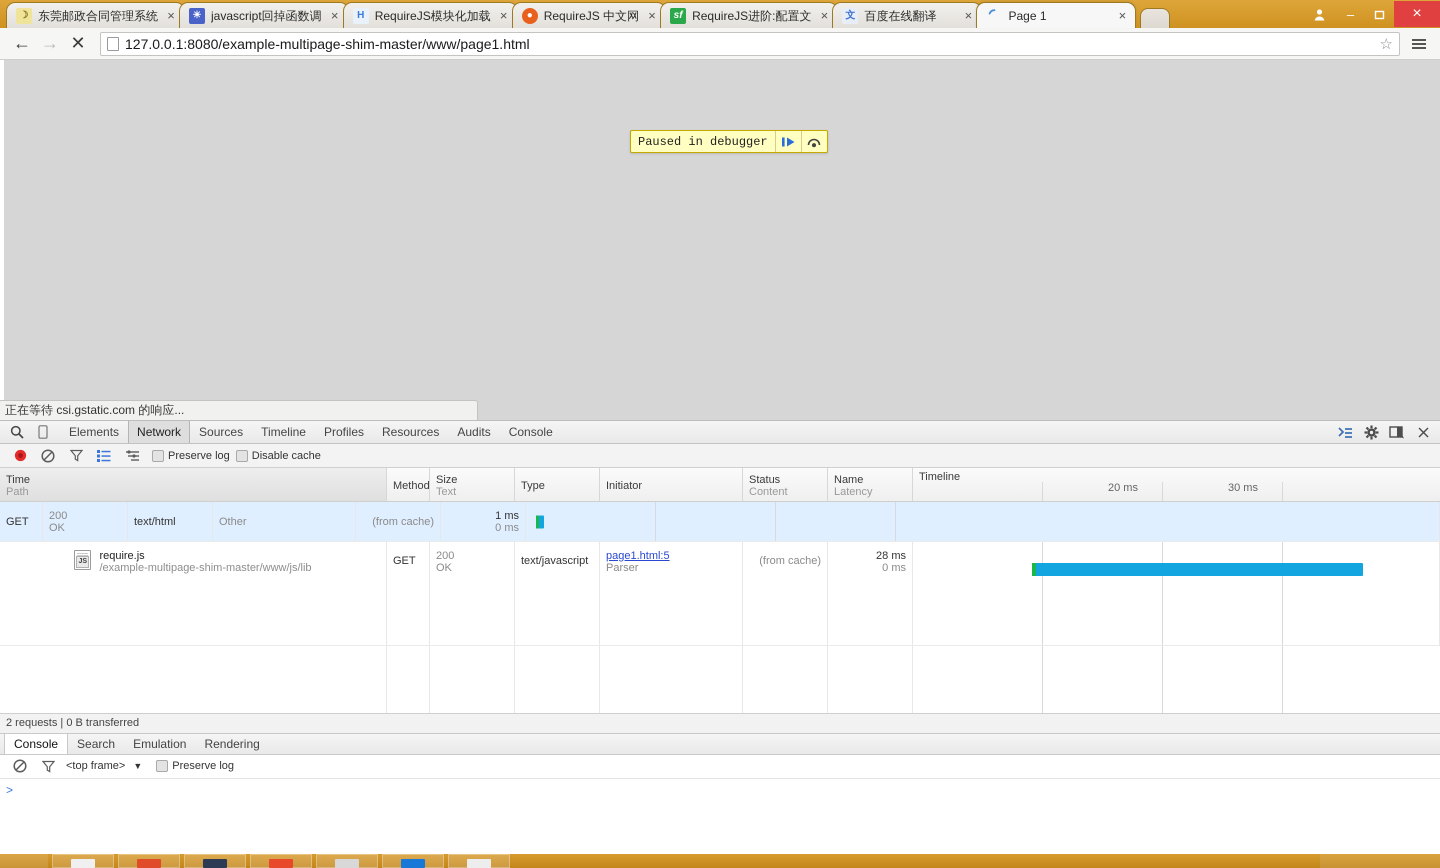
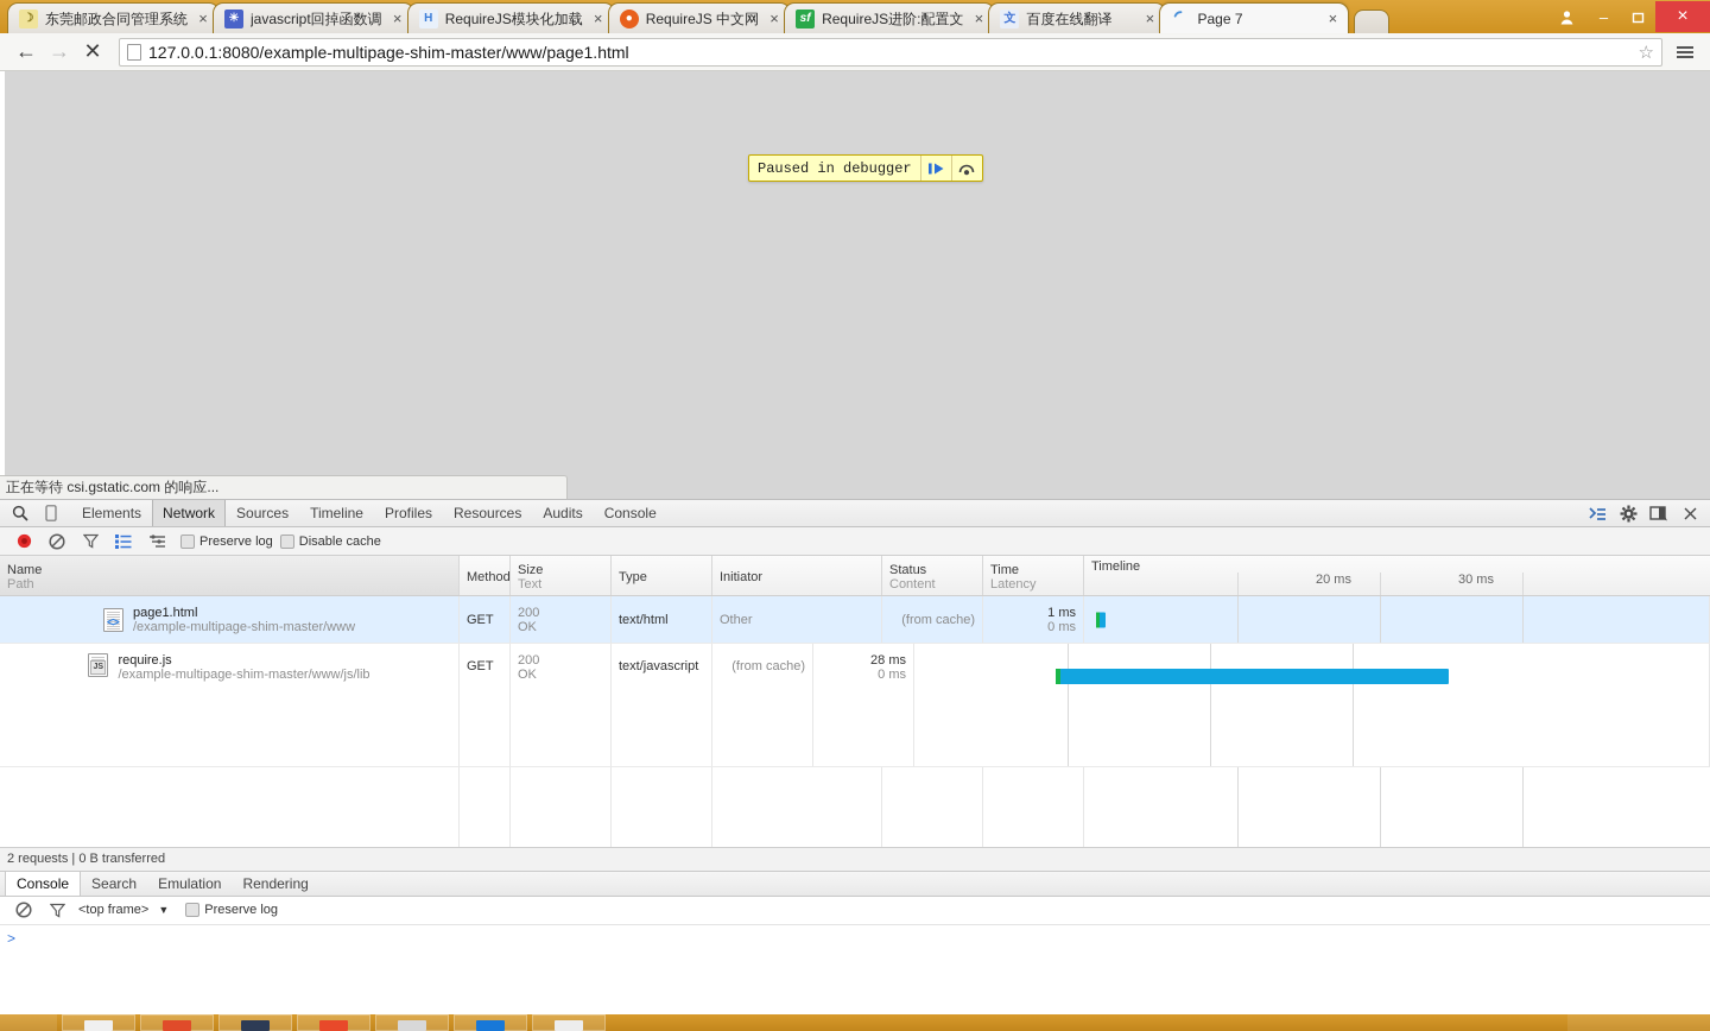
  ☽
  东莞邮政合同管理系统
  ×
  ☀
  javascript回掉函数调
  ×
  H
  RequireJS模块化加载
  ×
  ●
  RequireJS 中文网
  ×
  sf
  RequireJS进阶:配置文
  ×
  文
  百度在线翻译
  ×
- Page 1
+ Page 7
  ×
  –
  ×
  ←
  →
  ✕
  127.0.0.1:8080/example-multipage-shim-master/www/page1.html
  ☆
  Paused in debugger
  正在等待 csi.gstatic.com 的响应...
  Elements
  Network
  Sources
  Timeline
  Profiles
  Resources
  Audits
  Console
  Preserve log
  Disable cache
- Time
+ Name
  Path
  Method
  Size
  Text
  Type
  Initiator
  Status
  Content
- Name
+ Time
  Latency
  Timeline
  20 ms
  30 ms
+ <>
+ page1.html
+ /example-multipage-shim-master/www
  GET
  200
  OK
  text/html
  Other
  (from cache)
  1 ms
  0 ms
  require.js
  /example-multipage-shim-master/www/js/lib
  GET
  200
  OK
  text/javascript
- page1.html:5
- Parser
  (from cache)
  28 ms
  0 ms
  2 requests | 0 B transferred
  Console
  Search
  Emulation
  Rendering
  <top frame>
  ▼
  Preserve log
  >
